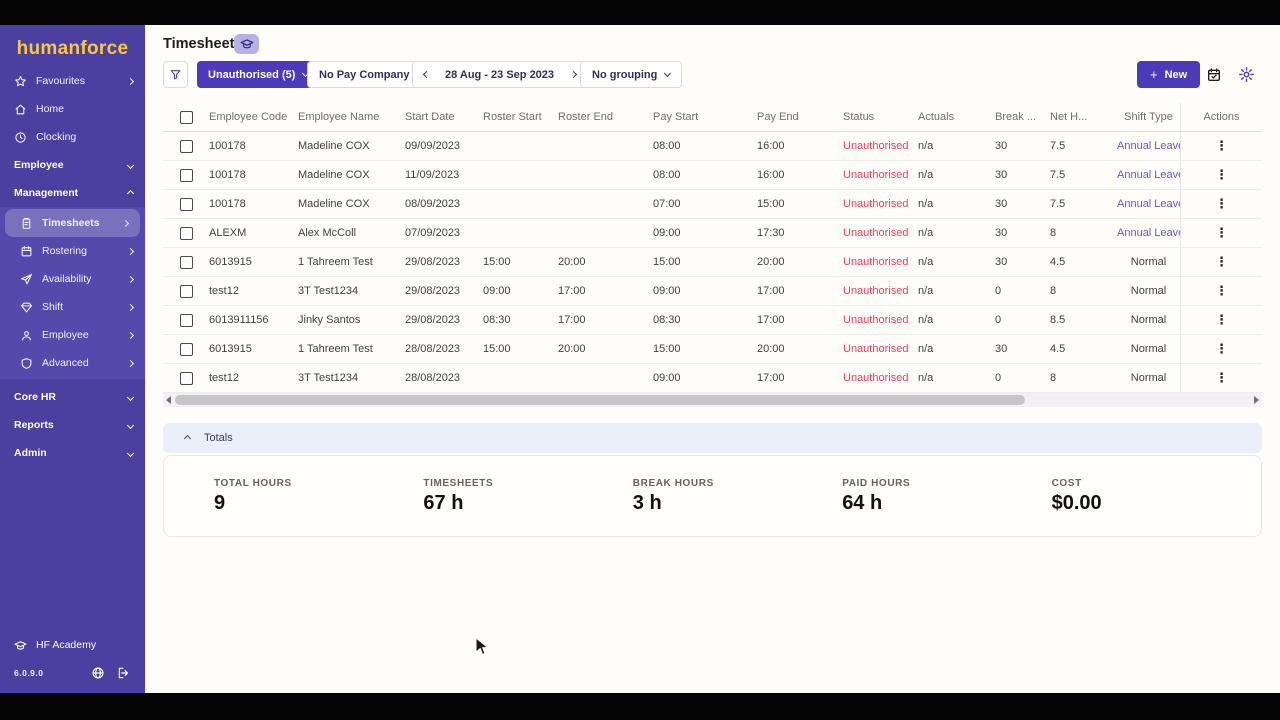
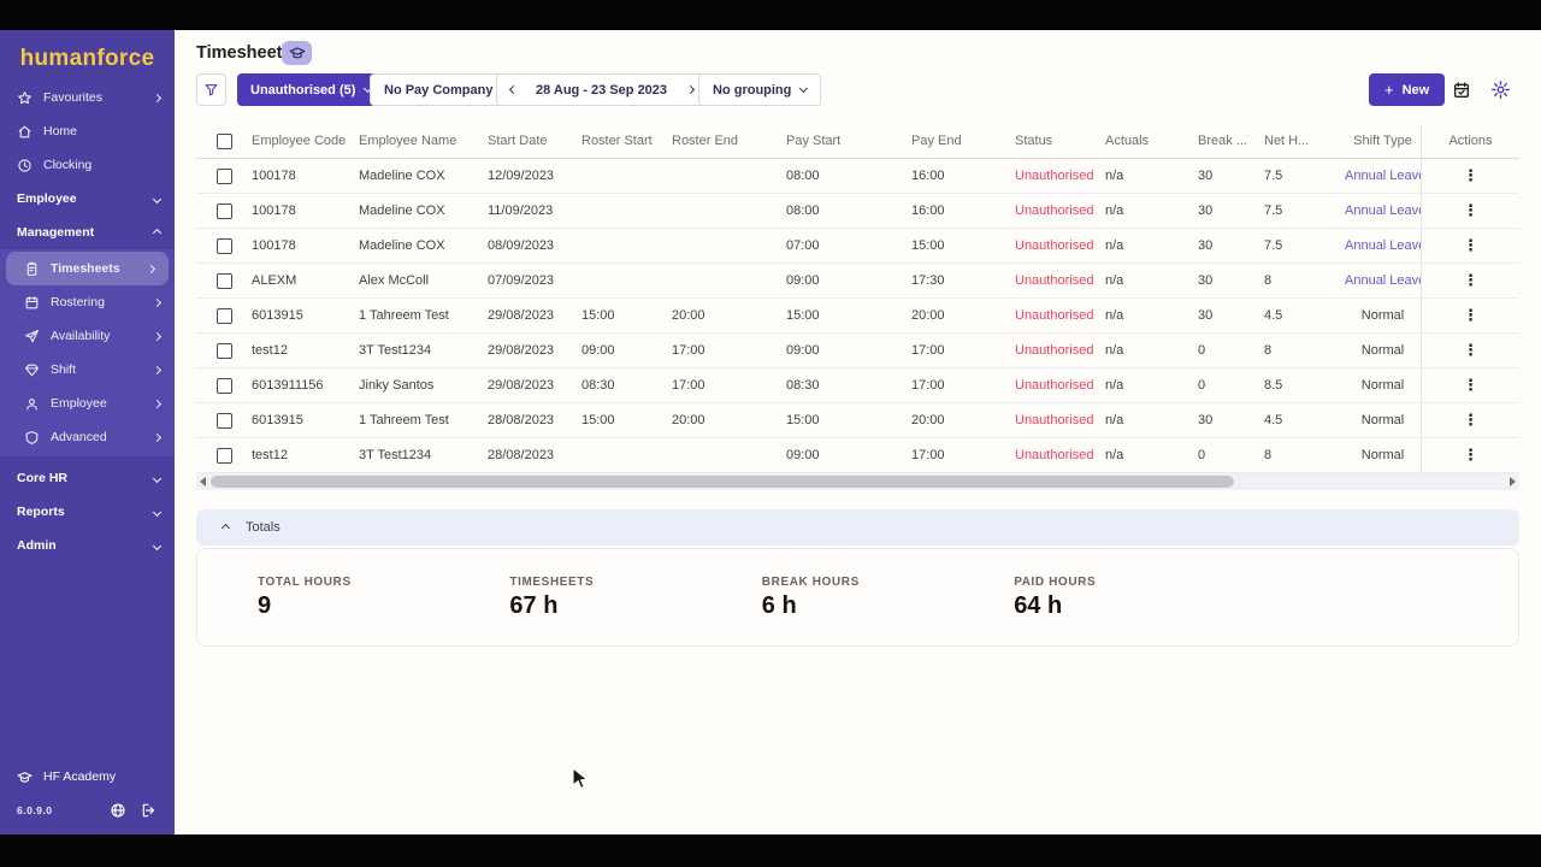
  humanforce
  Favourites
  Home
  Clocking
  Employee
  Management
  Timesheets
  Rostering
  Availability
  Shift
  Employee
  Advanced
  Core HR
  Reports
  Admin
  HF Academy
  6.0.9.0
  Timesheet
  Unauthorised (5)
  No Pay Company
  28 Aug - 23 Sep 2023
  No grouping
  +
  New
  Employee Code
  Employee Name
  Start Date
  Roster Start
  Roster End
  Pay Start
  Pay End
  Status
  Actuals
  Break ...
  Net H...
  Shift Type
  Actions
  100178
  Madeline COX
- 09/09/2023
+ 12/09/2023
  08:00
  16:00
  Unauthorised
  n/a
  30
  7.5
  Annual Leav
  ⋮
  100178
  Madeline COX
  11/09/2023
  08:00
  16:00
  Unauthorised
  n/a
  30
  7.5
  Annual Leav
  ⋮
  100178
  Madeline COX
  08/09/2023
  07:00
  15:00
  Unauthorised
  n/a
  30
  7.5
  Annual Leav
  ⋮
  ALEXM
  Alex McColl
  07/09/2023
  09:00
  17:30
  Unauthorised
  n/a
  30
  8
  Annual Leav
  ⋮
  6013915
  1 Tahreem Test
  29/08/2023
  15:00
  20:00
  15:00
  20:00
  Unauthorised
  n/a
  30
  4.5
  Normal
  ⋮
  test12
  3T Test1234
  29/08/2023
  09:00
  17:00
  09:00
  17:00
  Unauthorised
  n/a
  0
  8
  Normal
  ⋮
  6013911156
  Jinky Santos
  29/08/2023
  08:30
  17:00
  08:30
  17:00
  Unauthorised
  n/a
  0
  8.5
  Normal
  ⋮
  6013915
  1 Tahreem Test
  28/08/2023
  15:00
  20:00
  15:00
  20:00
  Unauthorised
  n/a
  30
  4.5
  Normal
  ⋮
  test12
  3T Test1234
  28/08/2023
  09:00
  17:00
  Unauthorised
  n/a
  0
  8
  Normal
  ⋮
  Totals
  TOTAL HOURS
  9
  TIMESHEETS
  67 h
  BREAK HOURS
- 3 h
+ 6 h
  PAID HOURS
  64 h
- COST
- $0.00
